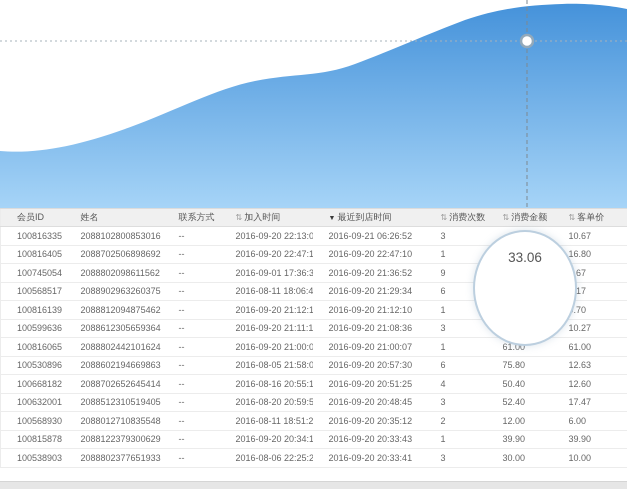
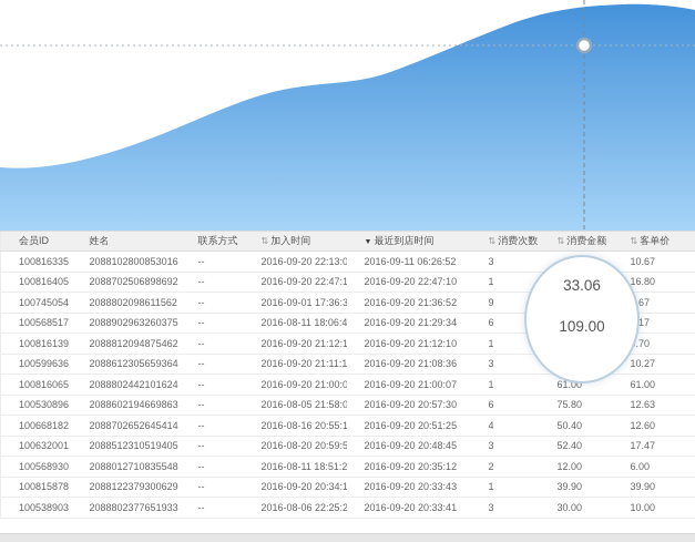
  会员ID	姓名	联系方式	⇅ 加入时间	最近到店时间	⇅ 消费次数	⇅ 消费金额	⇅ 客单价
- 100816335	2088102800853016	--	2016-09-20 22:13:0	2016-09-21 06:26:52	3		10.67
+ 100816335	2088102800853016	--	2016-09-20 22:13:0	2016-09-11 06:26:52	3		10.67
  100816405	2088702506898692	--	2016-09-20 22:47:1	2016-09-20 22:47:10	1		16.80
  100745054	2088802098611562	--	2016-09-01 17:36:3	2016-09-20 21:36:52	9		67
  100568517	2088902963260375	--	2016-08-11 18:06:4	2016-09-20 21:29:34	6		17
  100816139	2088812094875462	--	2016-09-20 21:12:1	2016-09-20 21:12:10	1		.70
  100599636	2088612305659364	--	2016-09-20 21:11:1	2016-09-20 21:08:36	3		10.27
  100816065	2088802442101624	--	2016-09-20 21:00:0	2016-09-20 21:00:07	1	61.00	61.00
  100530896	2088602194669863	--	2016-08-05 21:58:0	2016-09-20 20:57:30	6	75.80	12.63
  100668182	2088702652645414	--	2016-08-16 20:55:1	2016-09-20 20:51:25	4	50.40	12.60
  100632001	2088512310519405	--	2016-08-20 20:59:5	2016-09-20 20:48:45	3	52.40	17.47
  100568930	2088012710835548	--	2016-08-11 18:51:2	2016-09-20 20:35:12	2	12.00	6.00
  100815878	2088122379300629	--	2016-09-20 20:34:1	2016-09-20 20:33:43	1	39.90	39.90
  100538903	2088802377651933	--	2016-08-06 22:25:2	2016-09-20 20:33:41	3	30.00	10.00
  33.06
+ 109.00
